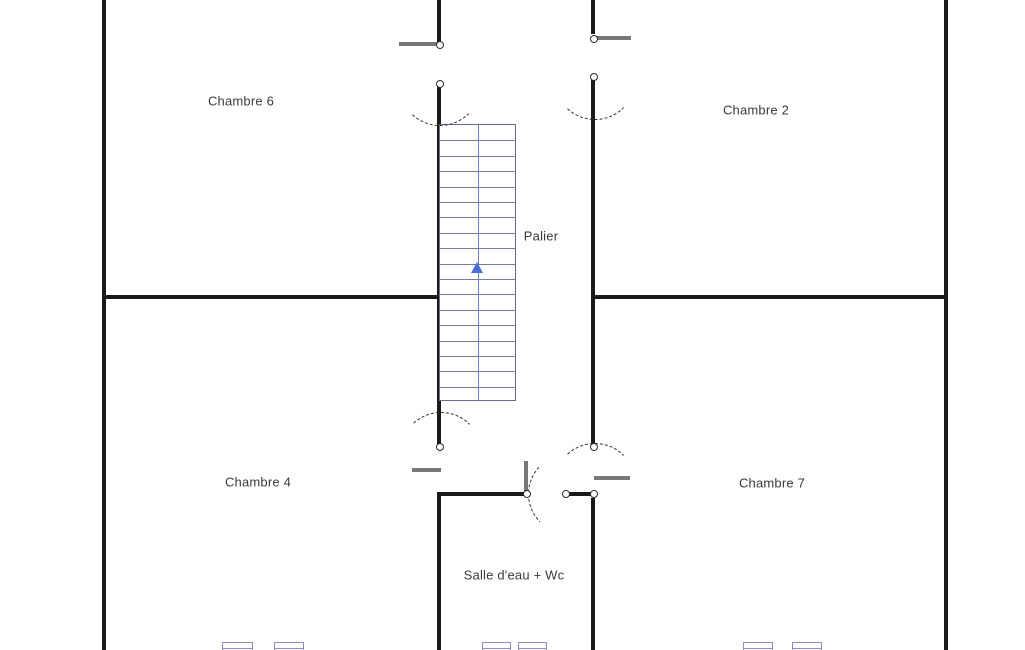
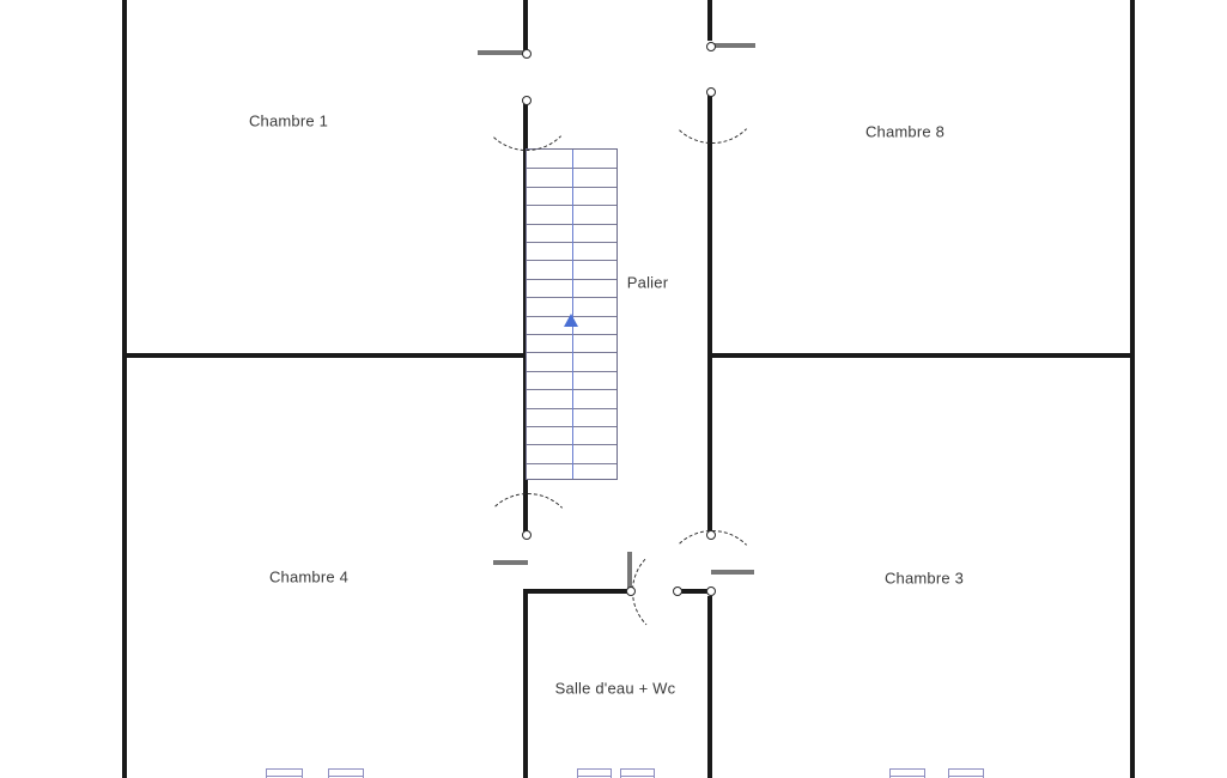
- Chambre 6
+ Chambre 1
- Chambre 2
+ Chambre 8
  Palier
  Chambre 4
- Chambre 7
+ Chambre 3
  Salle d'eau + Wc
